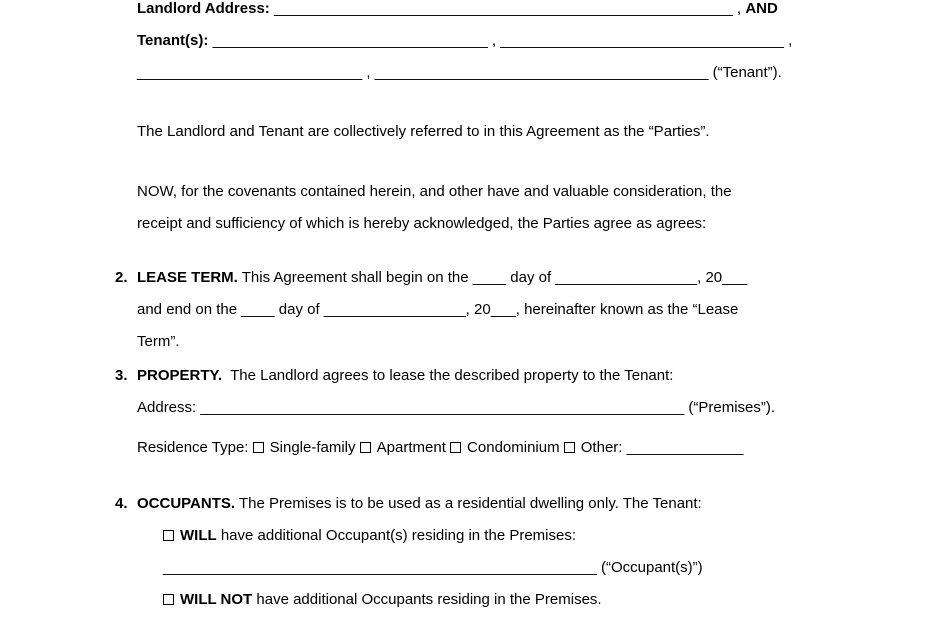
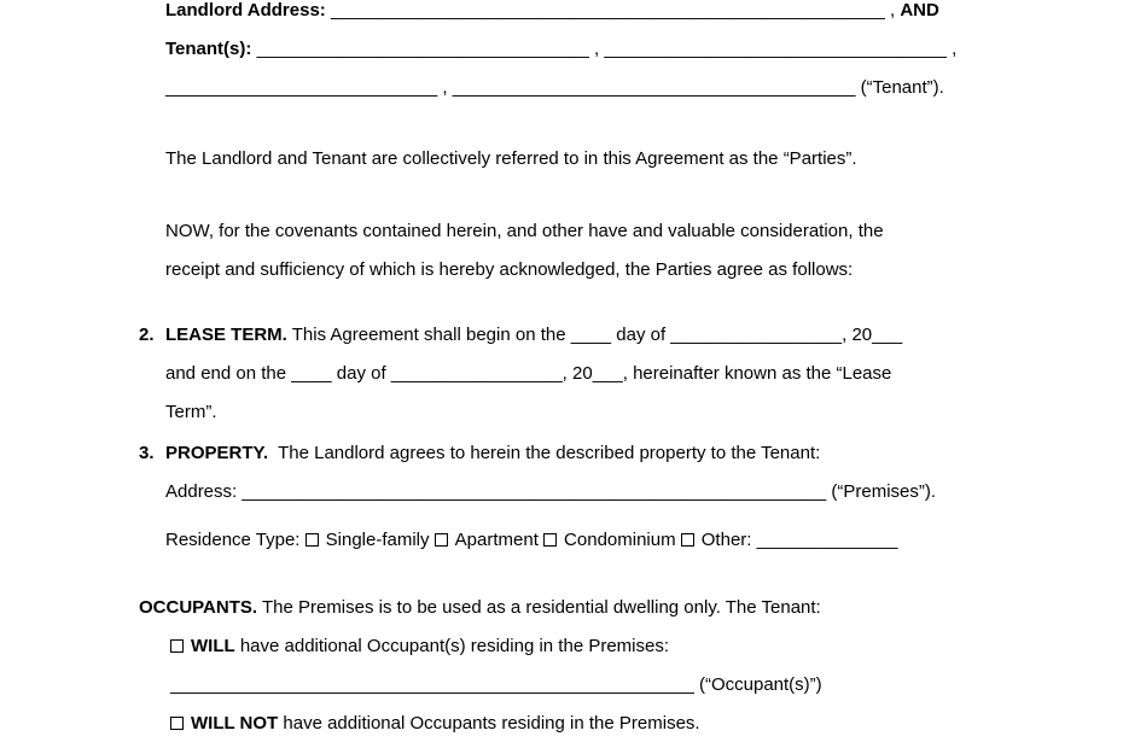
  Landlord Address: _______________________________________________________ , AND
  Tenant(s): _________________________________ , __________________________________ ,
  ___________________________ , ________________________________________ (“Tenant”).
  The Landlord and Tenant are collectively referred to in this Agreement as the “Parties”.
  NOW, for the covenants contained herein, and other have and valuable consideration, the
- receipt and sufficiency of which is hereby acknowledged, the Parties agree as agrees:
+ receipt and sufficiency of which is hereby acknowledged, the Parties agree as follows:
  2.
  LEASE TERM. This Agreement shall begin on the ____ day of _________________, 20___
  and end on the ____ day of _________________, 20___, hereinafter known as the “Lease
  Term”.
  3.
- PROPERTY. The Landlord agrees to lease the described property to the Tenant:
+ PROPERTY. The Landlord agrees to herein the described property to the Tenant:
  Address: __________________________________________________________ (“Premises”).
  Residence Type: Single-family Apartment Condominium Other: ______________
- 4.
  OCCUPANTS. The Premises is to be used as a residential dwelling only. The Tenant:
  WILL have additional Occupant(s) residing in the Premises:
  ____________________________________________________ (“Occupant(s)”)
  WILL NOT have additional Occupants residing in the Premises.
